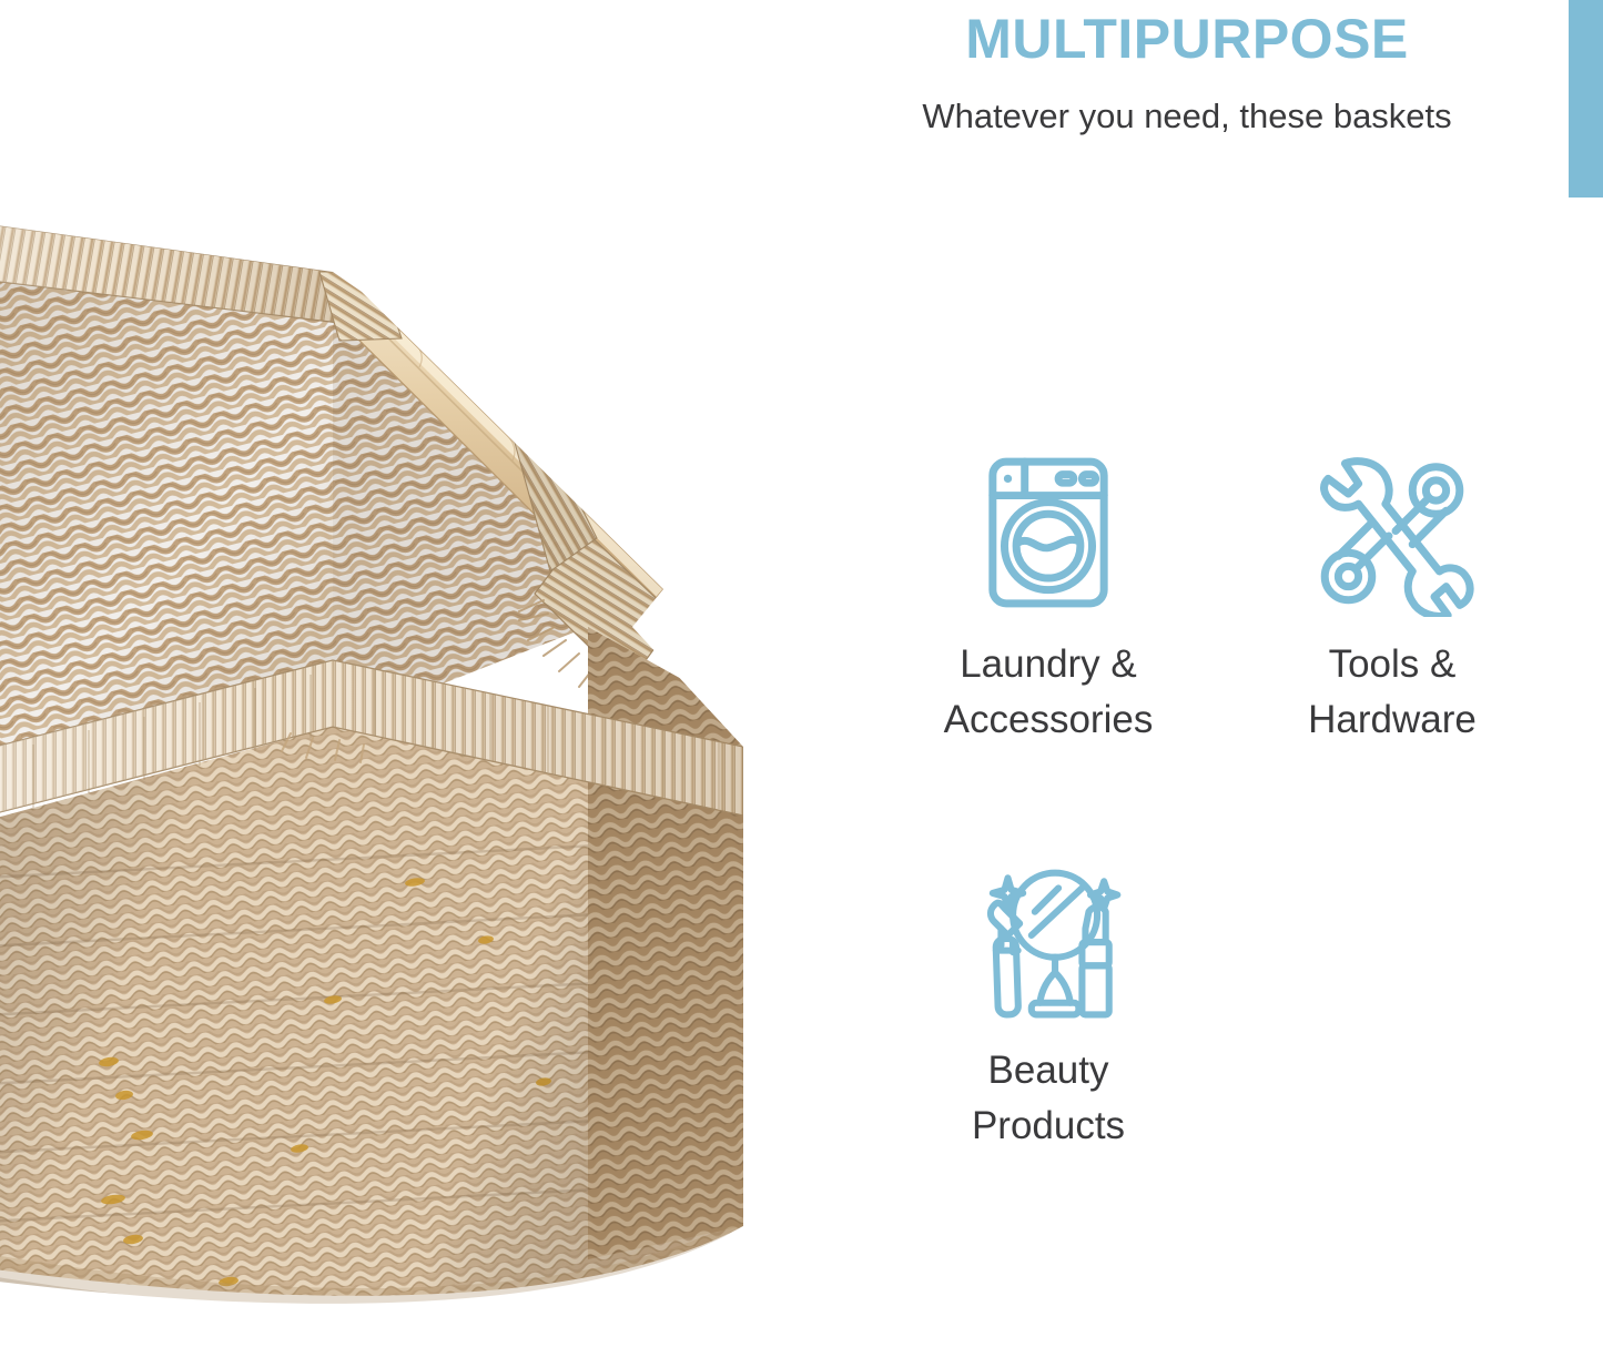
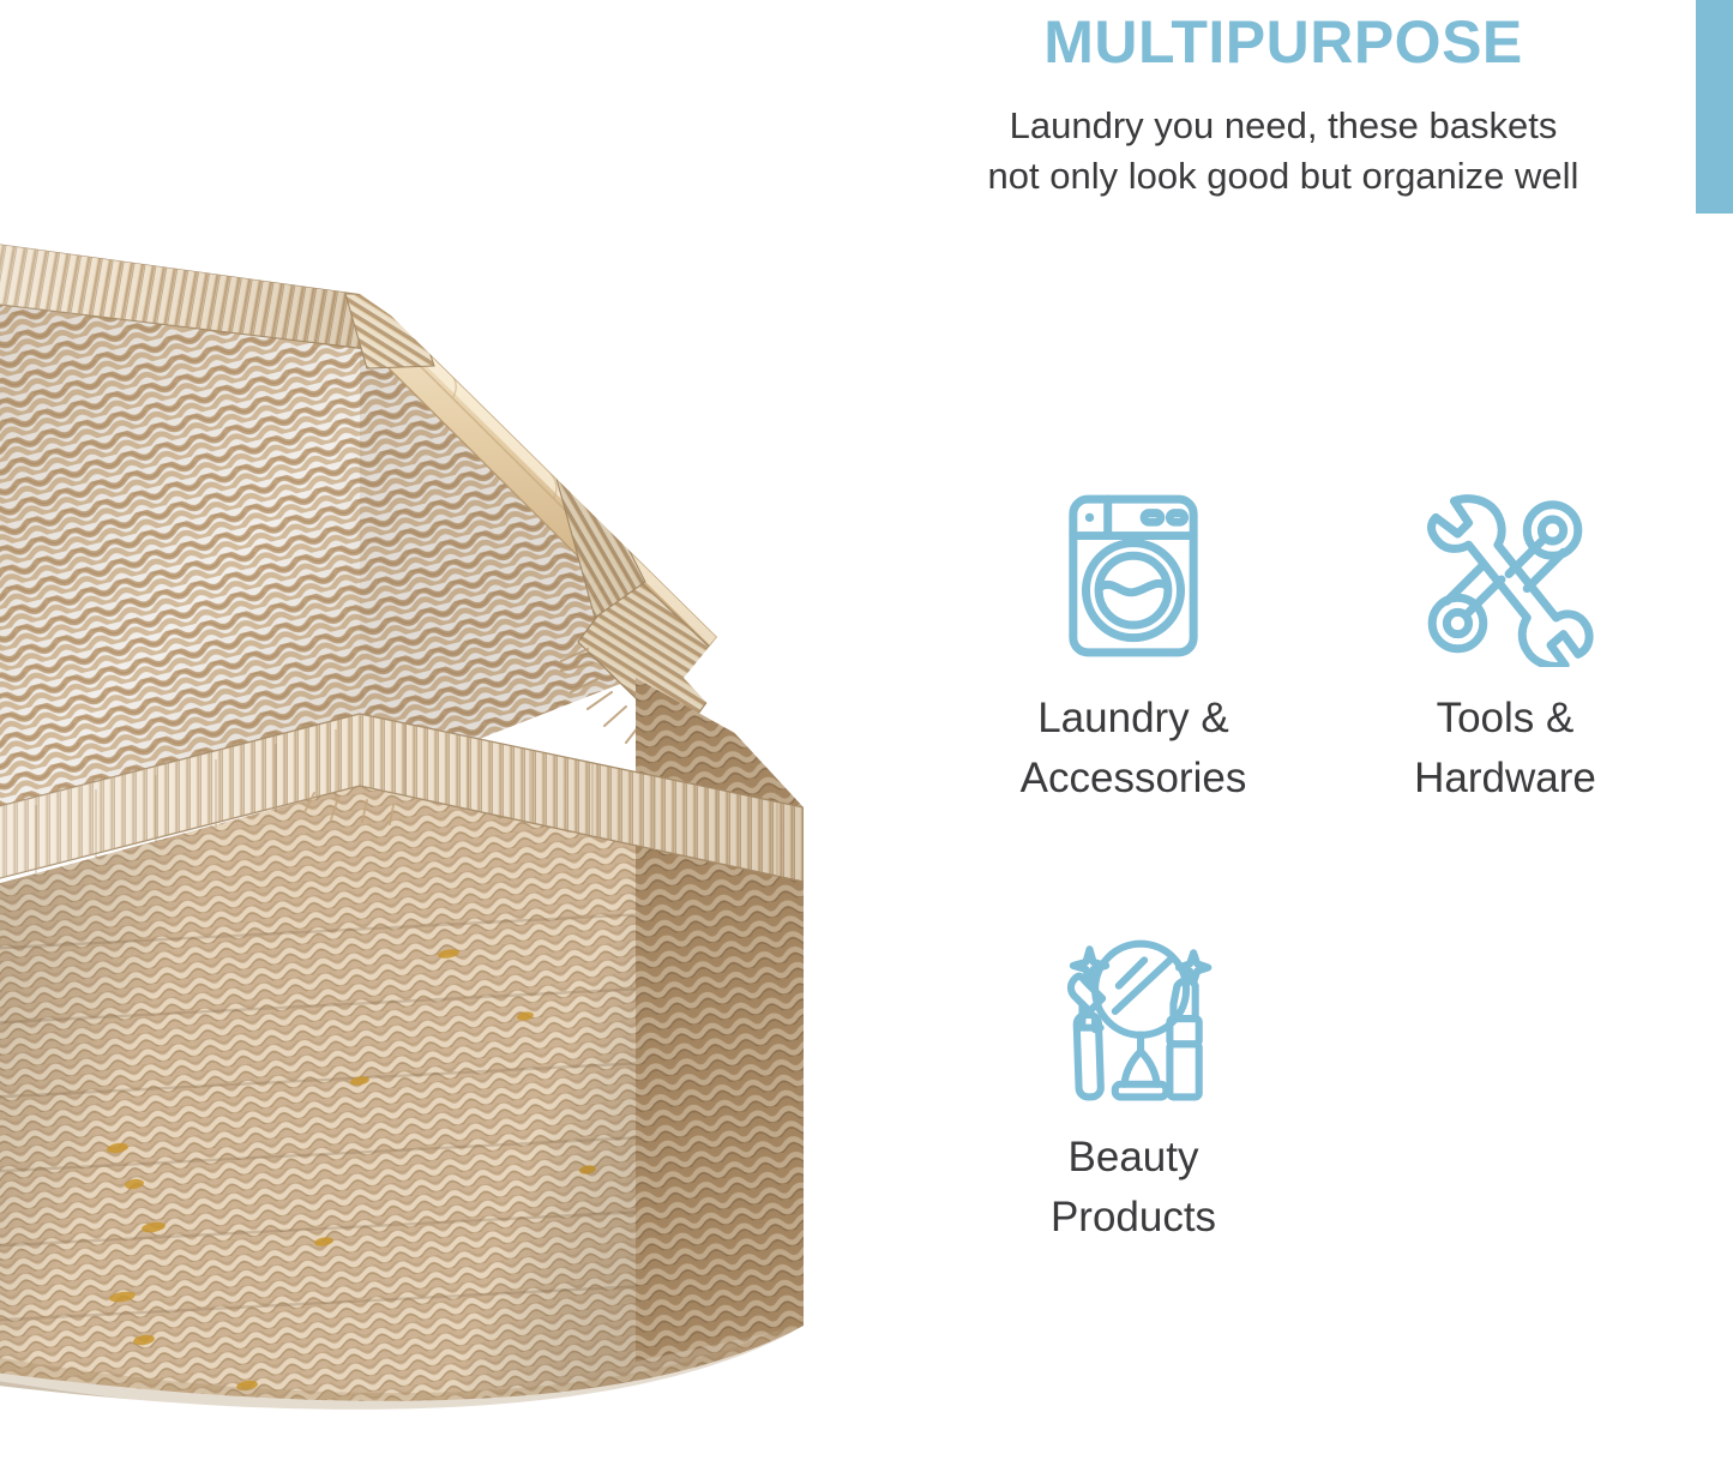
  MULTIPURPOSE
- Whatever you need, these baskets
+ Laundry you need, these baskets
+ not only look good but organize well
  Laundry &
  Accessories
  Tools &
  Hardware
  Beauty
  Products
